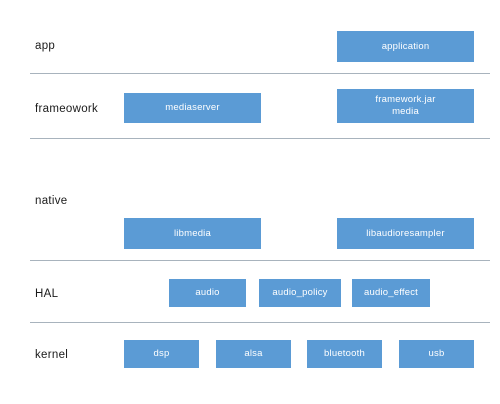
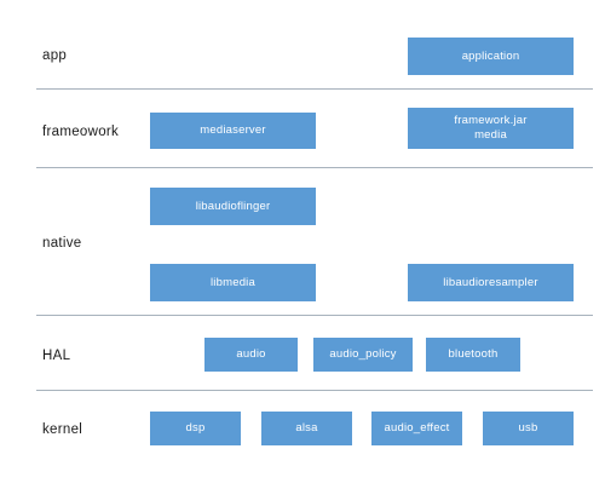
  app
  application
  frameowork
  mediaserver
  framework.jar
  media
  native
+ libaudioflinger
  libmedia
  libaudioresampler
  HAL
  audio
  audio_policy
- audio_effect
+ bluetooth
  kernel
  dsp
  alsa
- bluetooth
+ audio_effect
  usb
